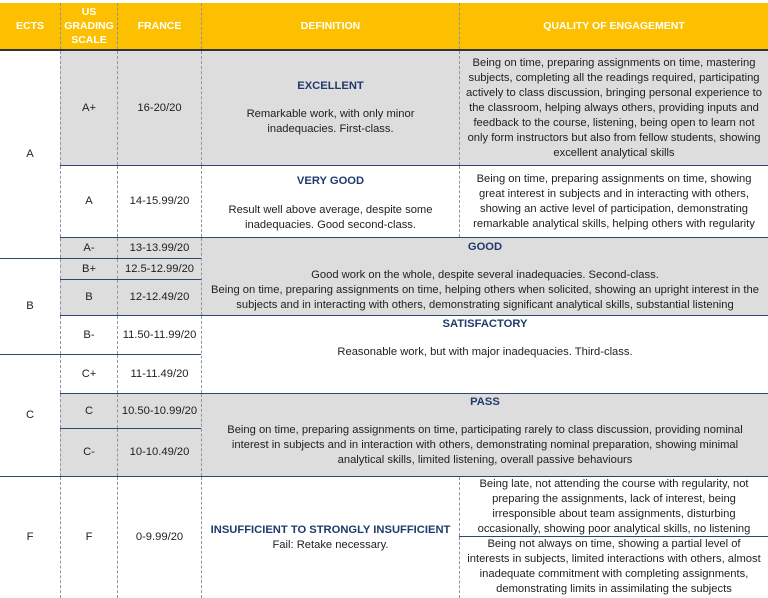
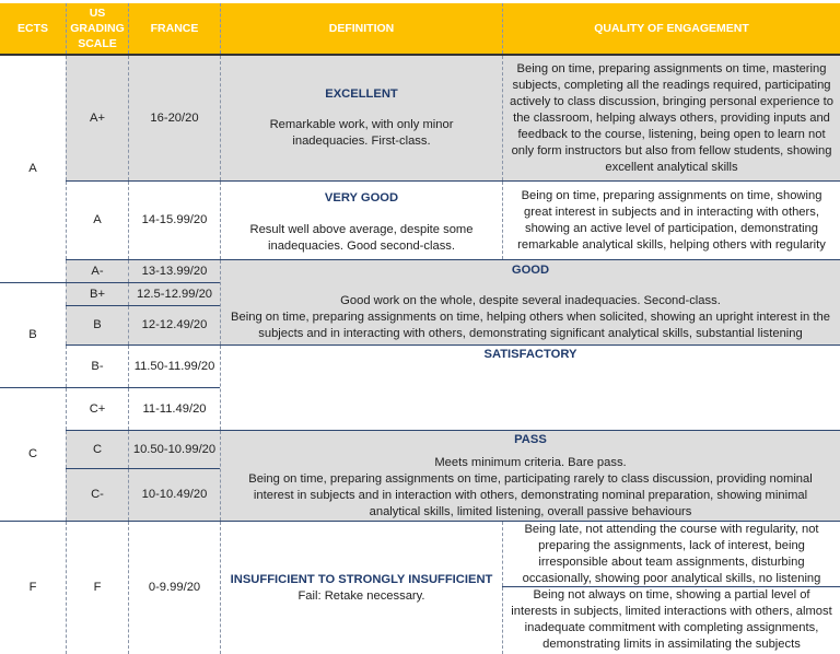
  ECTS
  US GRADING SCALE
  FRANCE
  DEFINITION
  QUALITY OF ENGAGEMENT
  A
  B
  C
  F
  A+
  16-20/20
  A
  14-15.99/20
  A-
  13-13.99/20
  B+
  12.5-12.99/20
  B
  12-12.49/20
  B-
  11.50-11.99/20
  C+
  11-11.49/20
  C
  10.50-10.99/20
  C-
  10-10.49/20
  F
  0-9.99/20
  EXCELLENT
  Remarkable work, with only minor inadequacies. First-class.
  Being on time, preparing assignments on time, mastering subjects, completing all the readings required, participating actively to class discussion, bringing personal experience to the classroom, helping always others, providing inputs and feedback to the course, listening, being open to learn not only form instructors but also from fellow students, showing excellent analytical skills
  VERY GOOD
  Result well above average, despite some inadequacies. Good second-class.
  Being on time, preparing assignments on time, showing great interest in subjects and in interacting with others, showing an active level of participation, demonstrating remarkable analytical skills, helping others with regularity
  GOOD
  Good work on the whole, despite several inadequacies. Second-class.
  Being on time, preparing assignments on time, helping others when solicited, showing an upright interest in the subjects and in interacting with others, demonstrating significant analytical skills, substantial listening
  SATISFACTORY
- Reasonable work, but with major inadequacies. Third-class.
  PASS
+ Meets minimum criteria. Bare pass.
  Being on time, preparing assignments on time, participating rarely to class discussion, providing nominal interest in subjects and in interaction with others, demonstrating nominal preparation, showing minimal analytical skills, limited listening, overall passive behaviours
  INSUFFICIENT TO STRONGLY INSUFFICIENT
  Fail: Retake necessary.
  Being late, not attending the course with regularity, not preparing the assignments, lack of interest, being irresponsible about team assignments, disturbing occasionally, showing poor analytical skills, no listening
  Being not always on time, showing a partial level of interests in subjects, limited interactions with others, almost inadequate commitment with completing assignments, demonstrating limits in assimilating the subjects
